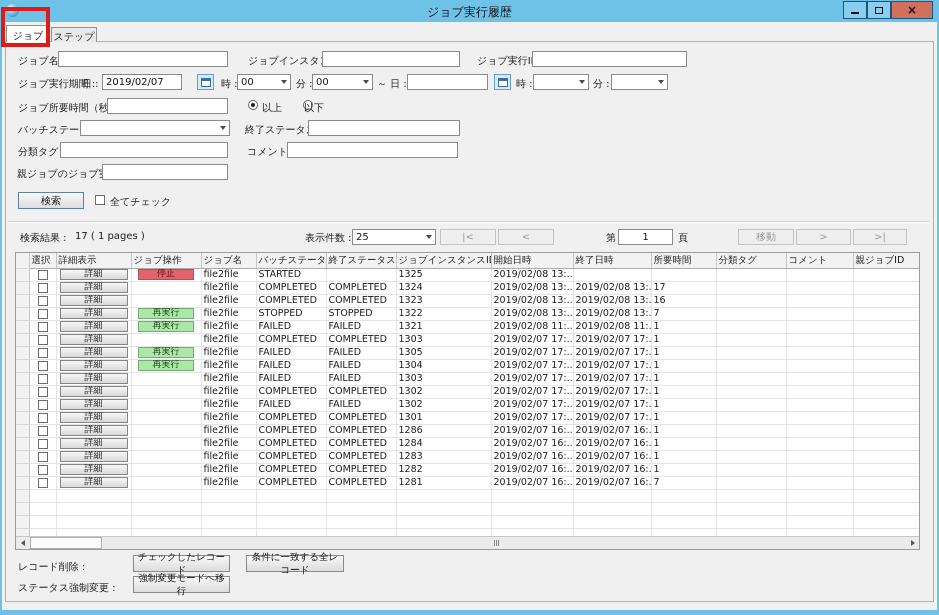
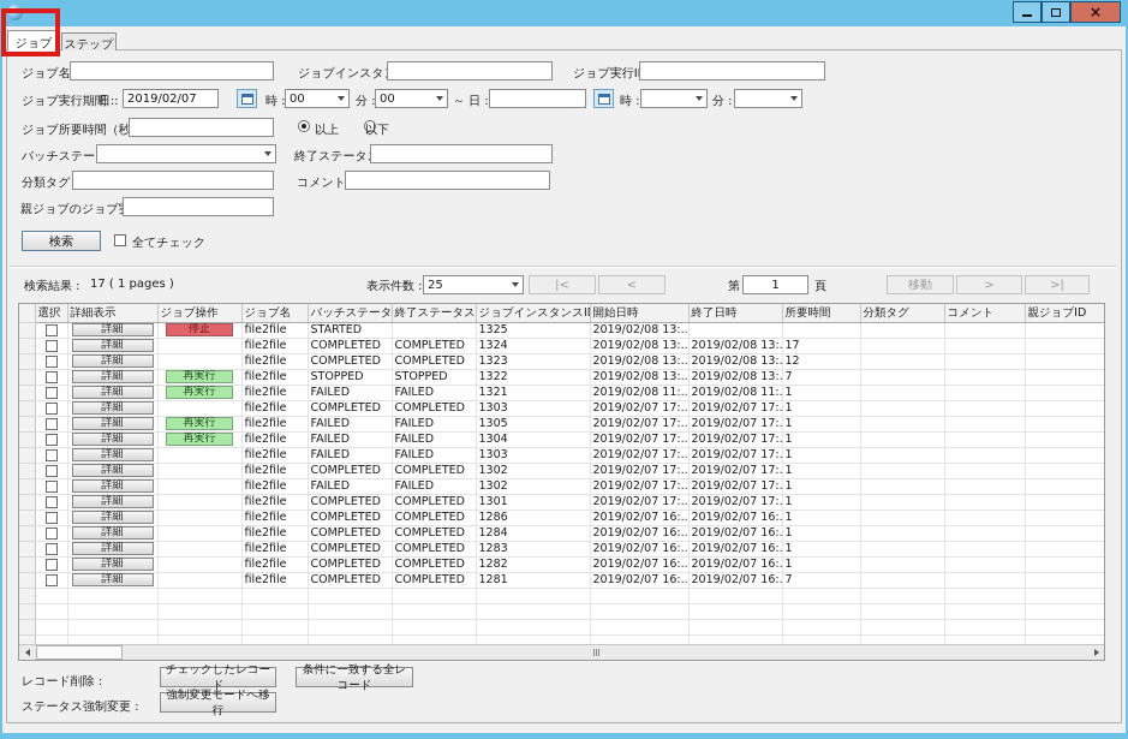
- ジョブ実行履歴
  ×
  ジョブ
  ステップ
  ジョブ名
  ジョブ実行I
  ジョブ実行期間 :
  日 :
  2019/02/07
  時 :
  00
  分 :
  00
  ～ 日 :
  時 :
  分 :
  ジョブ所要時間（秒
  以上
  以下
  終了ステータ
  分類タグ
  コメント
  検索
  全てチェック
  検索結果 :
  17 ( 1 pages )
  表示件数 :
  25
  |<
  <
  第
  1
  頁
  移動
  >
  >|
  	選択	詳細表示	ジョブ操作	ジョブ名	バッチステータ	終了ステータス	ジョブインスタンスI	開始日時	終了日時	所要時間	分類タグ	コメント	親ジョブID
  		詳細	停止	file2file	STARTED		1325	2019/02/08 13:..
  		詳細		file2file	COMPLETED	COMPLETED	1324	2019/02/08 13:..	2019/02/08 13:.	17
- 		詳細		file2file	COMPLETED	COMPLETED	1323	2019/02/08 13:..	2019/02/08 13:.	16
+ 		詳細		file2file	COMPLETED	COMPLETED	1323	2019/02/08 13:..	2019/02/08 13:.	12
  		詳細	再実行	file2file	STOPPED	STOPPED	1322	2019/02/08 13:..	2019/02/08 13:.	7
  		詳細	再実行	file2file	FAILED	FAILED	1321	2019/02/08 11:..	2019/02/08 11:.	1
  		詳細		file2file	COMPLETED	COMPLETED	1303	2019/02/07 17:..	2019/02/07 17:.	1
  		詳細	再実行	file2file	FAILED	FAILED	1305	2019/02/07 17:..	2019/02/07 17:.	1
  		詳細	再実行	file2file	FAILED	FAILED	1304	2019/02/07 17:..	2019/02/07 17:.	1
  		詳細		file2file	FAILED	FAILED	1303	2019/02/07 17:..	2019/02/07 17:.	1
  		詳細		file2file	COMPLETED	COMPLETED	1302	2019/02/07 17:..	2019/02/07 17:.	1
  		詳細		file2file	FAILED	FAILED	1302	2019/02/07 17:..	2019/02/07 17:.	1
  		詳細		file2file	COMPLETED	COMPLETED	1301	2019/02/07 17:..	2019/02/07 17:.	1
  		詳細		file2file	COMPLETED	COMPLETED	1286	2019/02/07 16:..	2019/02/07 16:.	1
  		詳細		file2file	COMPLETED	COMPLETED	1284	2019/02/07 16:..	2019/02/07 16:.	1
  		詳細		file2file	COMPLETED	COMPLETED	1283	2019/02/07 16:..	2019/02/07 16:.	1
  		詳細		file2file	COMPLETED	COMPLETED	1282	2019/02/07 16:..	2019/02/07 16:.	1
  		詳細		file2file	COMPLETED	COMPLETED	1281	2019/02/07 16:..	2019/02/07 16:.	7
  レコード削除 :
  チェックしたレコード
  条件に一致する全レコード
  ステータス強制変更 :
  強制変更モードへ移行
